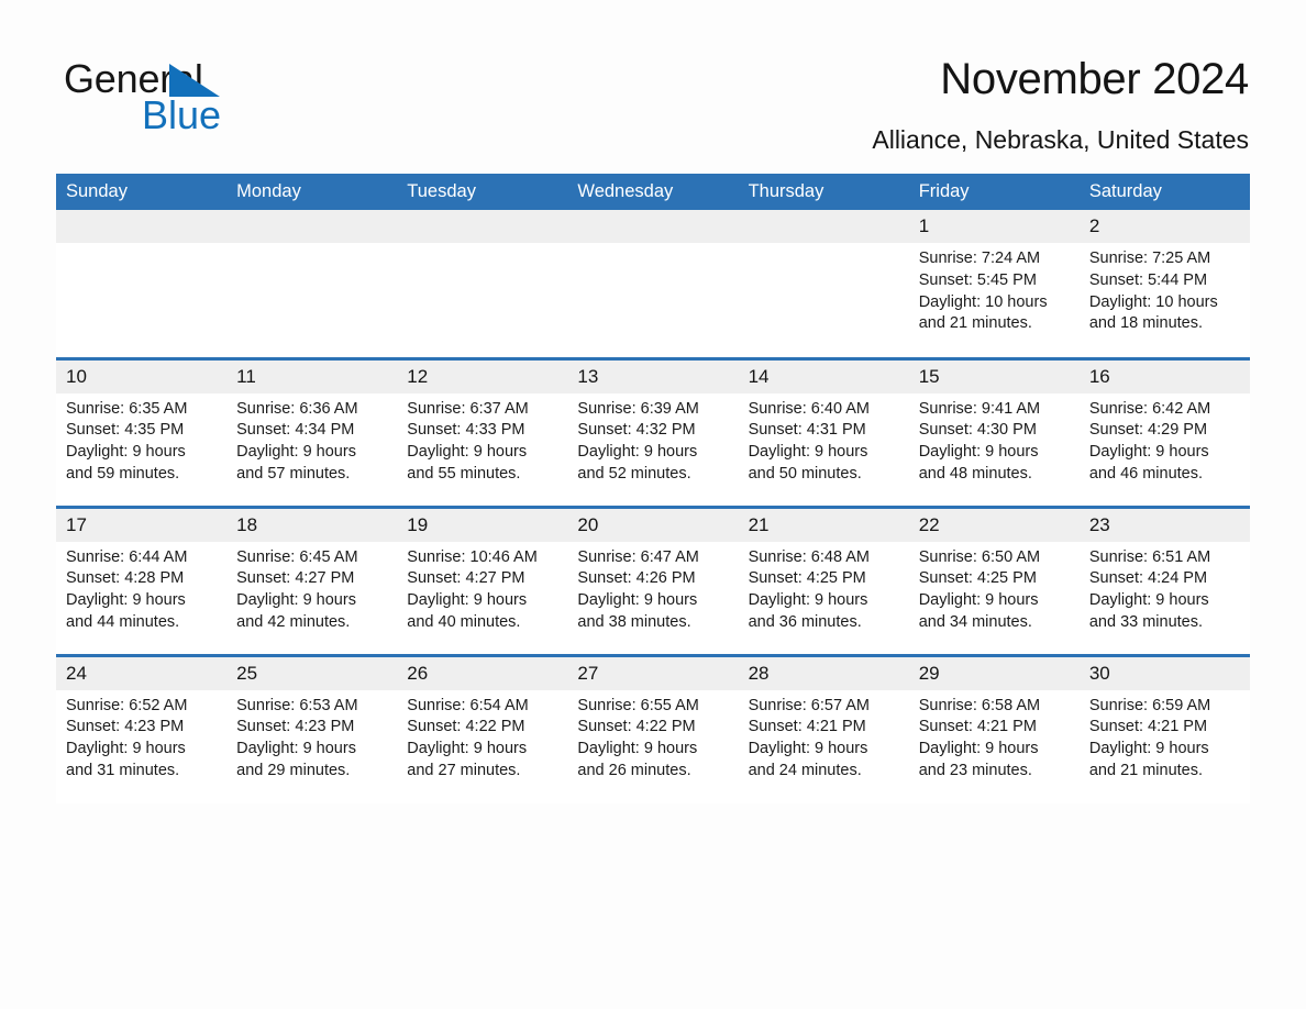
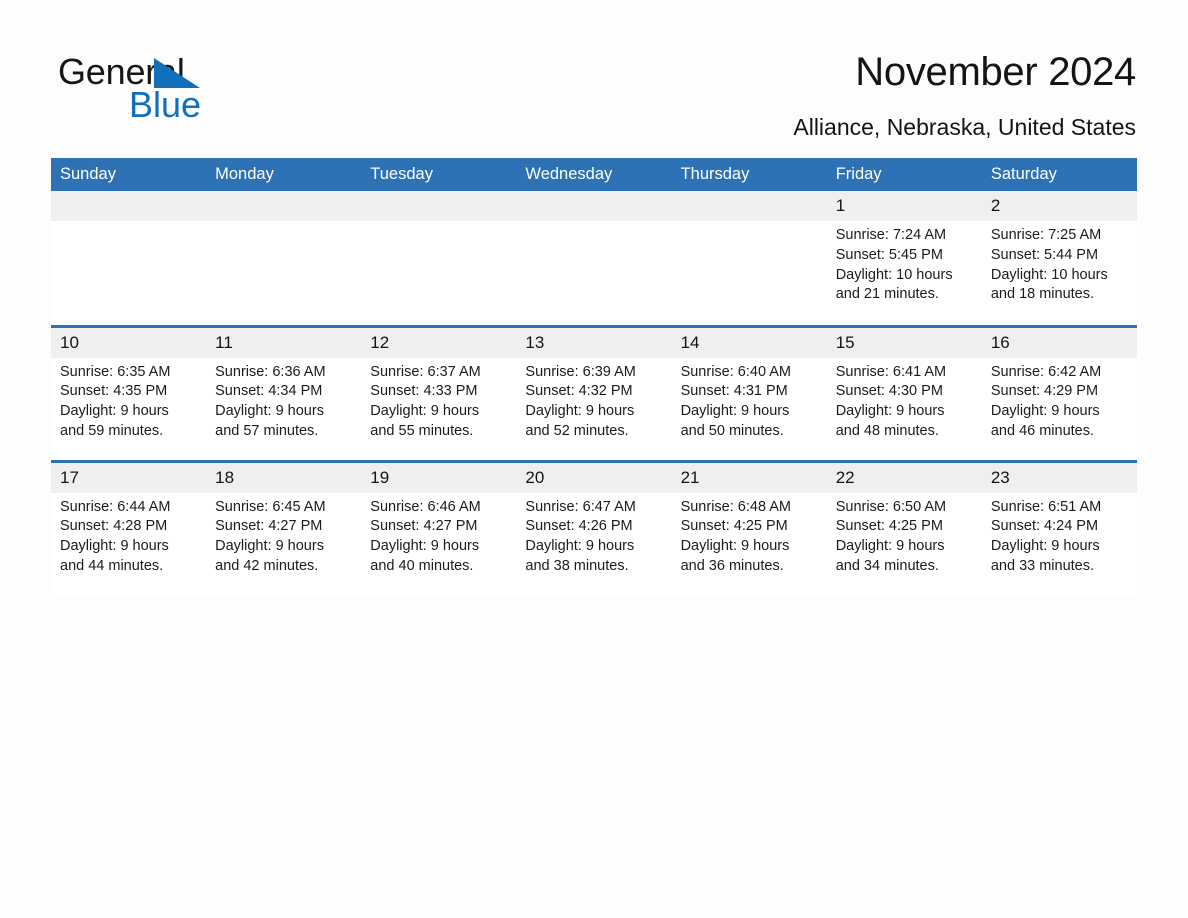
  Generl
  Blue
  November 2024
  Alliance, Nebraska, United States
  Sunday	Monday	Tuesday	Wednesday	Thursday	Friday	Saturday
  					1Sunrise: 7:24 AMSunset: 5:45 PMDaylight: 10 hoursand 21 minutes.	2Sunrise: 7:25 AMSunset: 5:44 PMDaylight: 10 hoursand 18 minutes.
- 10Sunrise: 6:35 AMSunset: 4:35 PMDaylight: 9 hoursand 59 minutes.	11Sunrise: 6:36 AMSunset: 4:34 PMDaylight: 9 hoursand 57 minutes.	12Sunrise: 6:37 AMSunset: 4:33 PMDaylight: 9 hoursand 55 minutes.	13Sunrise: 6:39 AMSunset: 4:32 PMDaylight: 9 hoursand 52 minutes.	14Sunrise: 6:40 AMSunset: 4:31 PMDaylight: 9 hoursand 50 minutes.	15Sunrise: 9:41 AMSunset: 4:30 PMDaylight: 9 hoursand 48 minutes.	16Sunrise: 6:42 AMSunset: 4:29 PMDaylight: 9 hoursand 46 minutes.
+ 10Sunrise: 6:35 AMSunset: 4:35 PMDaylight: 9 hoursand 59 minutes.	11Sunrise: 6:36 AMSunset: 4:34 PMDaylight: 9 hoursand 57 minutes.	12Sunrise: 6:37 AMSunset: 4:33 PMDaylight: 9 hoursand 55 minutes.	13Sunrise: 6:39 AMSunset: 4:32 PMDaylight: 9 hoursand 52 minutes.	14Sunrise: 6:40 AMSunset: 4:31 PMDaylight: 9 hoursand 50 minutes.	15Sunrise: 6:41 AMSunset: 4:30 PMDaylight: 9 hoursand 48 minutes.	16Sunrise: 6:42 AMSunset: 4:29 PMDaylight: 9 hoursand 46 minutes.
- 17Sunrise: 6:44 AMSunset: 4:28 PMDaylight: 9 hoursand 44 minutes.	18Sunrise: 6:45 AMSunset: 4:27 PMDaylight: 9 hoursand 42 minutes.	19Sunrise: 10:46 AMSunset: 4:27 PMDaylight: 9 hoursand 40 minutes.	20Sunrise: 6:47 AMSunset: 4:26 PMDaylight: 9 hoursand 38 minutes.	21Sunrise: 6:48 AMSunset: 4:25 PMDaylight: 9 hoursand 36 minutes.	22Sunrise: 6:50 AMSunset: 4:25 PMDaylight: 9 hoursand 34 minutes.	23Sunrise: 6:51 AMSunset: 4:24 PMDaylight: 9 hoursand 33 minutes.
+ 17Sunrise: 6:44 AMSunset: 4:28 PMDaylight: 9 hoursand 44 minutes.	18Sunrise: 6:45 AMSunset: 4:27 PMDaylight: 9 hoursand 42 minutes.	19Sunrise: 6:46 AMSunset: 4:27 PMDaylight: 9 hoursand 40 minutes.	20Sunrise: 6:47 AMSunset: 4:26 PMDaylight: 9 hoursand 38 minutes.	21Sunrise: 6:48 AMSunset: 4:25 PMDaylight: 9 hoursand 36 minutes.	22Sunrise: 6:50 AMSunset: 4:25 PMDaylight: 9 hoursand 34 minutes.	23Sunrise: 6:51 AMSunset: 4:24 PMDaylight: 9 hoursand 33 minutes.
- 24Sunrise: 6:52 AMSunset: 4:23 PMDaylight: 9 hoursand 31 minutes.	25Sunrise: 6:53 AMSunset: 4:23 PMDaylight: 9 hoursand 29 minutes.	26Sunrise: 6:54 AMSunset: 4:22 PMDaylight: 9 hoursand 27 minutes.	27Sunrise: 6:55 AMSunset: 4:22 PMDaylight: 9 hoursand 26 minutes.	28Sunrise: 6:57 AMSunset: 4:21 PMDaylight: 9 hoursand 24 minutes.	29Sunrise: 6:58 AMSunset: 4:21 PMDaylight: 9 hoursand 23 minutes.	30Sunrise: 6:59 AMSunset: 4:21 PMDaylight: 9 hoursand 21 minutes.
